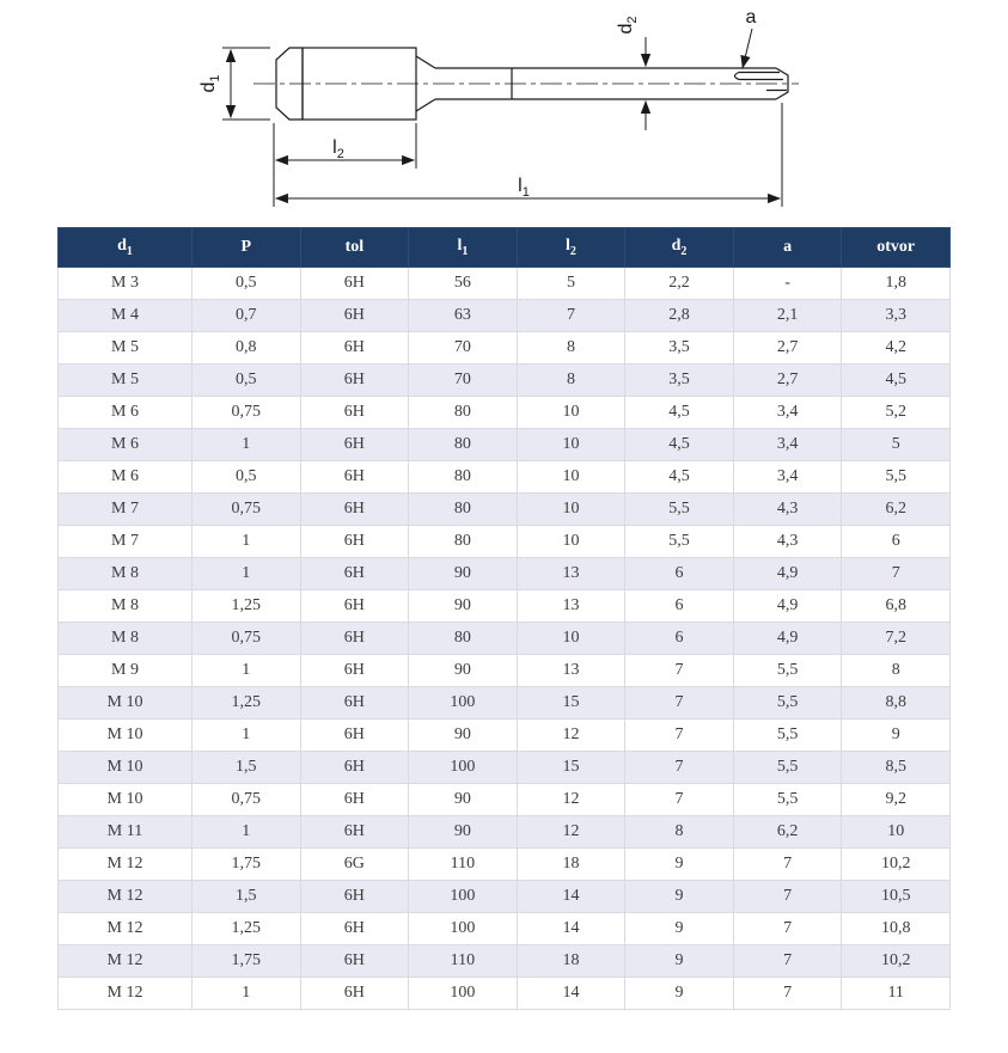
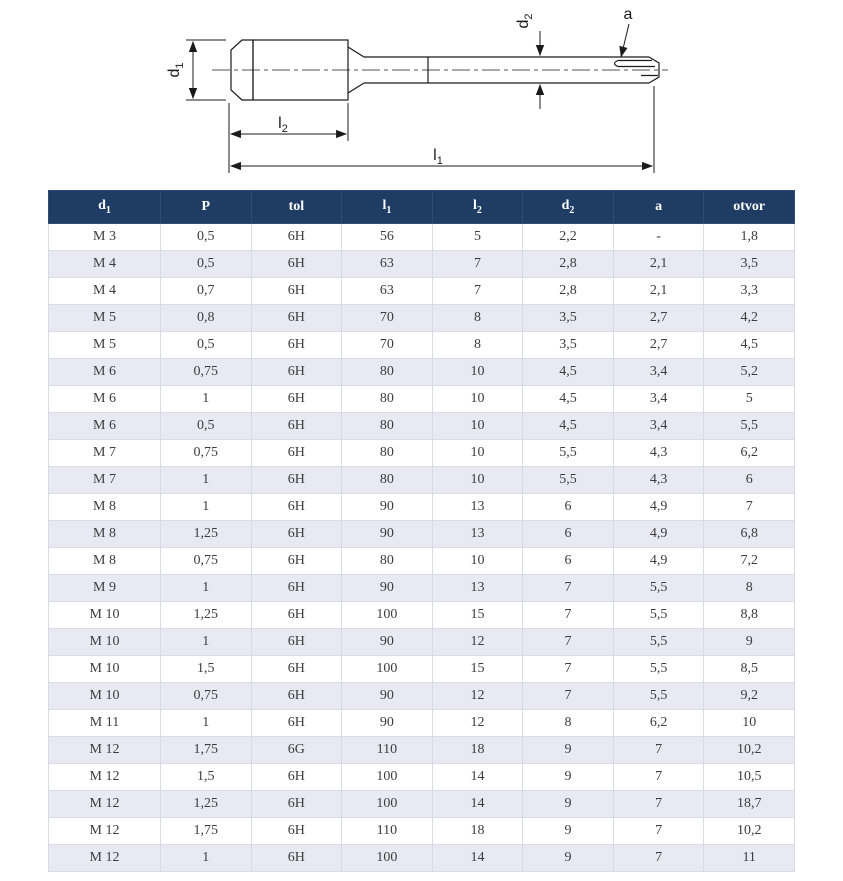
  a
  l2
  l1
  d1	P	tol	l1	l2	d2	a	otvor
  M 3	0,5	6H	56	5	2,2	-	1,8
+ M 4	0,5	6H	63	7	2,8	2,1	3,5
  M 4	0,7	6H	63	7	2,8	2,1	3,3
  M 5	0,8	6H	70	8	3,5	2,7	4,2
  M 5	0,5	6H	70	8	3,5	2,7	4,5
  M 6	0,75	6H	80	10	4,5	3,4	5,2
  M 6	1	6H	80	10	4,5	3,4	5
  M 6	0,5	6H	80	10	4,5	3,4	5,5
  M 7	0,75	6H	80	10	5,5	4,3	6,2
  M 7	1	6H	80	10	5,5	4,3	6
  M 8	1	6H	90	13	6	4,9	7
  M 8	1,25	6H	90	13	6	4,9	6,8
  M 8	0,75	6H	80	10	6	4,9	7,2
  M 9	1	6H	90	13	7	5,5	8
  M 10	1,25	6H	100	15	7	5,5	8,8
  M 10	1	6H	90	12	7	5,5	9
  M 10	1,5	6H	100	15	7	5,5	8,5
  M 10	0,75	6H	90	12	7	5,5	9,2
  M 11	1	6H	90	12	8	6,2	10
  M 12	1,75	6G	110	18	9	7	10,2
  M 12	1,5	6H	100	14	9	7	10,5
- M 12	1,25	6H	100	14	9	7	10,8
+ M 12	1,25	6H	100	14	9	7	18,7
  M 12	1,75	6H	110	18	9	7	10,2
  M 12	1	6H	100	14	9	7	11
